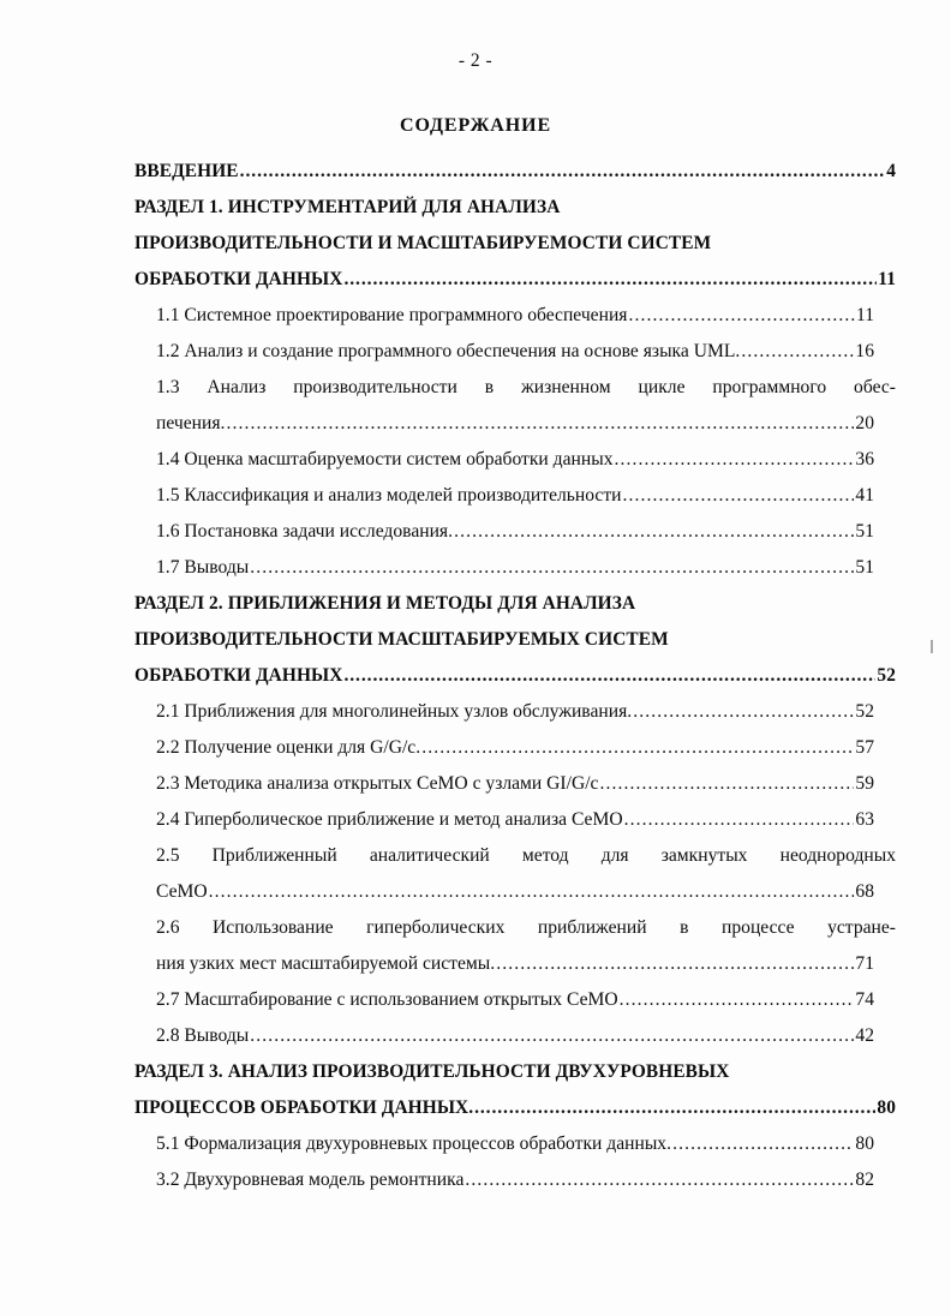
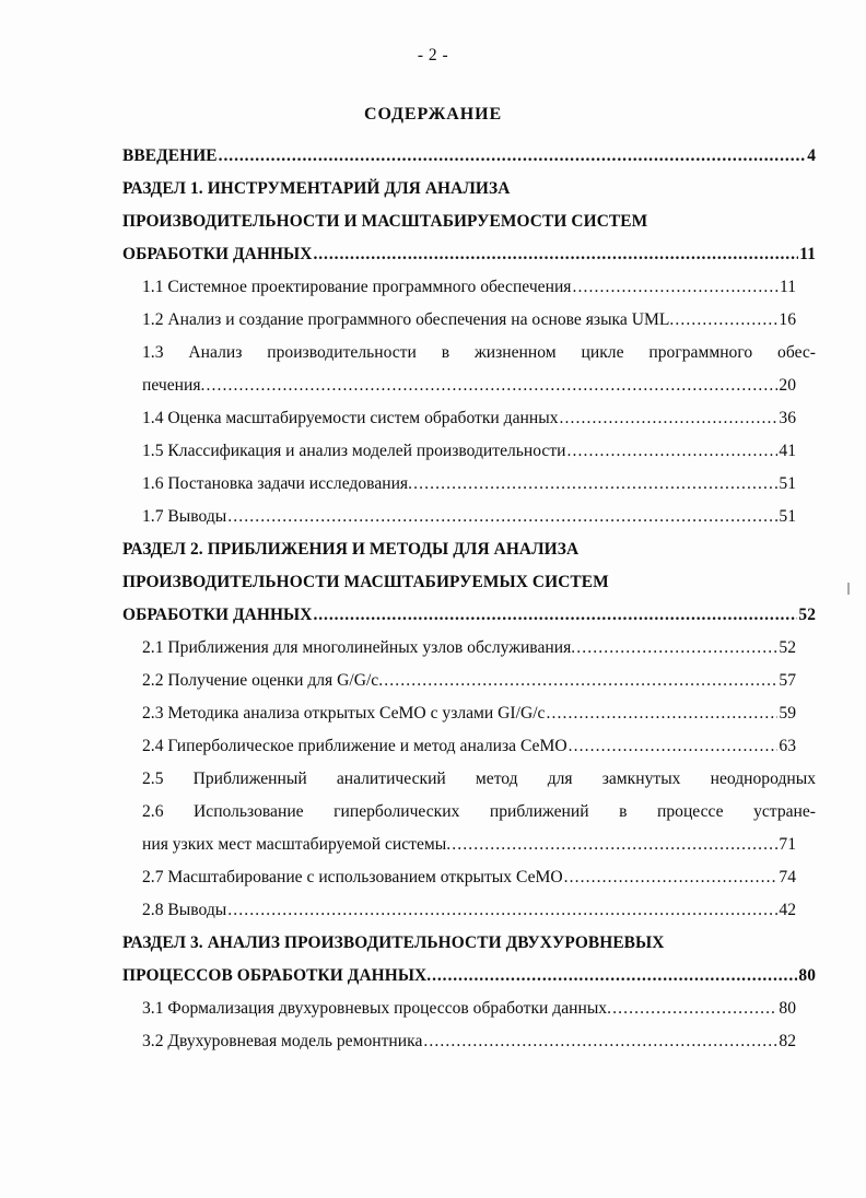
  - 2 -
  СОДЕРЖАНИЕ
  ВВЕДЕНИЕ
  4
  РАЗДЕЛ 1. ИНСТРУМЕНТАРИЙ ДЛЯ АНАЛИЗА
  ПРОИЗВОДИТЕЛЬНОСТИ И МАСШТАБИРУЕМОСТИ СИСТЕМ
  ОБРАБОТКИ ДАННЫХ
  11
  1.1 Системное проектирование программного обеспечения
  11
  1.2 Анализ и создание программного обеспечения на основе языка UML
  16
  1.3 Анализ производительности в жизненном цикле программного обес-
  печения
  20
  1.4 Оценка масштабируемости систем обработки данных
  36
  1.5 Классификация и анализ моделей производительности
  41
  1.6 Постановка задачи исследования
  51
  1.7 Выводы
  51
  РАЗДЕЛ 2. ПРИБЛИЖЕНИЯ И МЕТОДЫ ДЛЯ АНАЛИЗА
  ПРОИЗВОДИТЕЛЬНОСТИ МАСШТАБИРУЕМЫХ СИСТЕМ
  ОБРАБОТКИ ДАННЫХ
  52
  2.1 Приближения для многолинейных узлов обслуживания
  52
  2.2 Получение оценки для G/G/c
  57
  2.3 Методика анализа открытых СеМО с узлами GI/G/c
  59
  2.4 Гиперболическое приближение и метод анализа СеМО
  63
  2.5 Приближенный аналитический метод для замкнутых неоднородных
- СеМО
- 68
  2.6 Использование гиперболических приближений в процессе устране-
  ния узких мест масштабируемой системы
  71
  2.7 Масштабирование с использованием открытых СеМО
  74
  2.8 Выводы
  42
  РАЗДЕЛ 3. АНАЛИЗ ПРОИЗВОДИТЕЛЬНОСТИ ДВУХУРОВНЕВЫХ
  ПРОЦЕССОВ ОБРАБОТКИ ДАННЫХ
  80
- 5.1 Формализация двухуровневых процессов обработки данных
+ 3.1 Формализация двухуровневых процессов обработки данных
  80
  3.2 Двухуровневая модель ремонтника
  82
